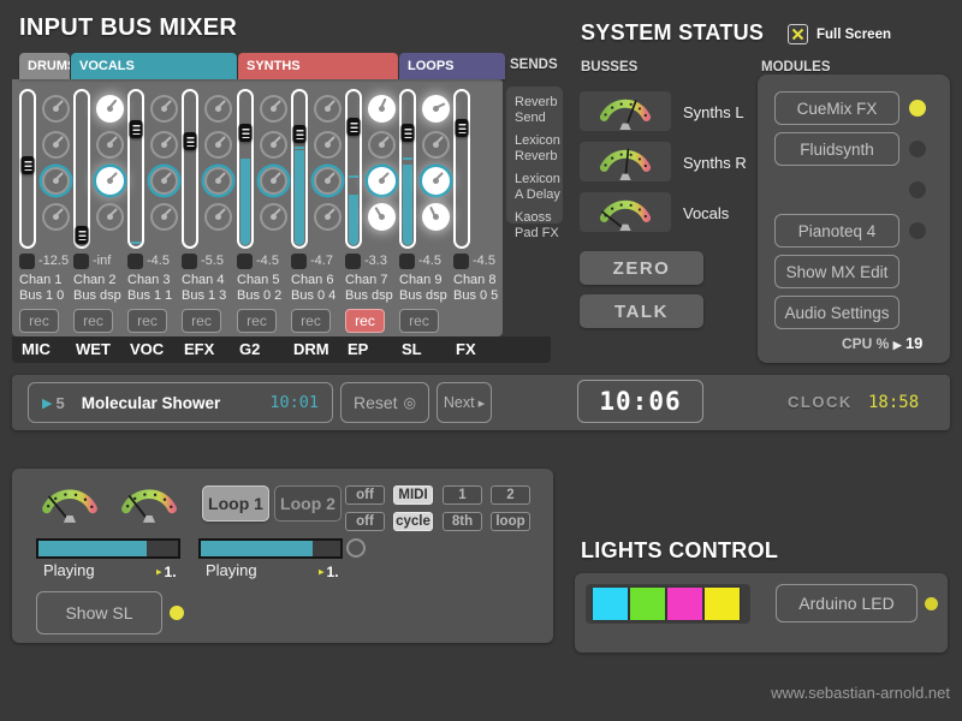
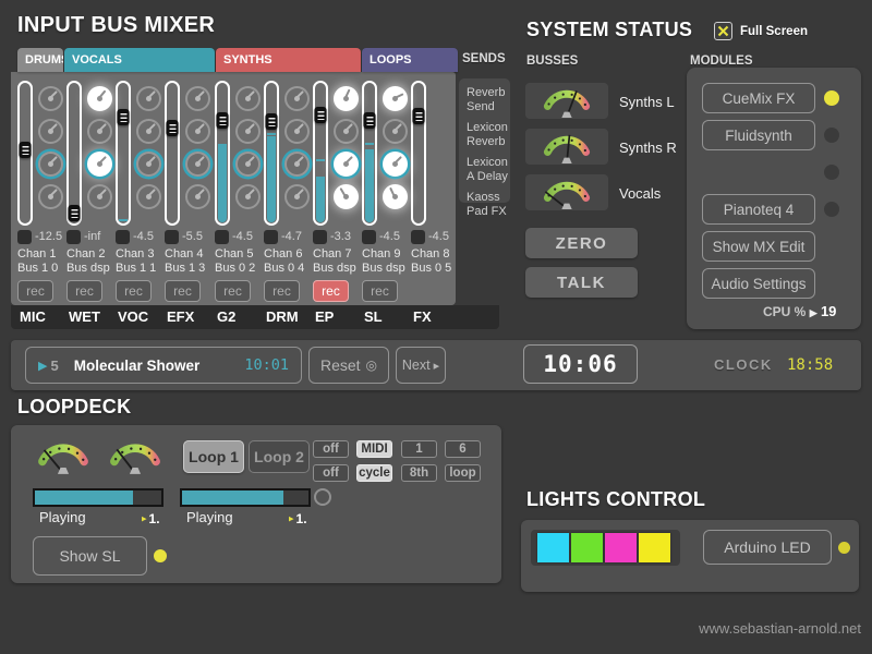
  INPUT BUS MIXER
  SENDS
  SYSTEM STATUS
  Full Screen
  BUSSES
  MODULES
  ZERO
  TALK
  CPU % ▶ 19
  ▶
  5
  Molecular Shower
  10:01
  Reset
  ◎
  Next
  ▸
  10:06
  CLOCK
  18:58
+ LOOPDECK
  Show SL
  LIGHTS CONTROL
  Arduino LED
  www.sebastian-arnold.net
  DRUM
  VOCALS
  SYNTHS
  LOOPS
  Reverb Send
  Lexicon Reverb
  Lexicon A Delay
  Kaoss Pad FX
  -12.5
  Chan 1
  Bus 1 0
  rec
  MIC
  -inf
  Chan 2
  Bus dsp
  rec
  WET
  -4.5
  Chan 3
  Bus 1 1
  rec
  VOC
  -5.5
  Chan 4
  Bus 1 3
  rec
  EFX
  -4.5
  Chan 5
  Bus 0 2
  rec
  G2
  -4.7
  Chan 6
  Bus 0 4
  rec
  DRM
  -3.3
  Chan 7
  Bus dsp
  rec
  EP
  -4.5
  Chan 9
  Bus dsp
  rec
  SL
  -4.5
  Chan 8
  Bus 0 5
  FX
  Synths L
  Synths R
  Vocals
  CueMix FX
  Fluidsynth
  Pianoteq 4
  Show MX Edit
  Audio Settings
  Loop 1
  Loop 2
  off
  MIDI
  1
- 2
+ 6
  off
  cycle
  8th
  loop
  Playing
  ▸ 1.
  Playing
  ▸ 1.
